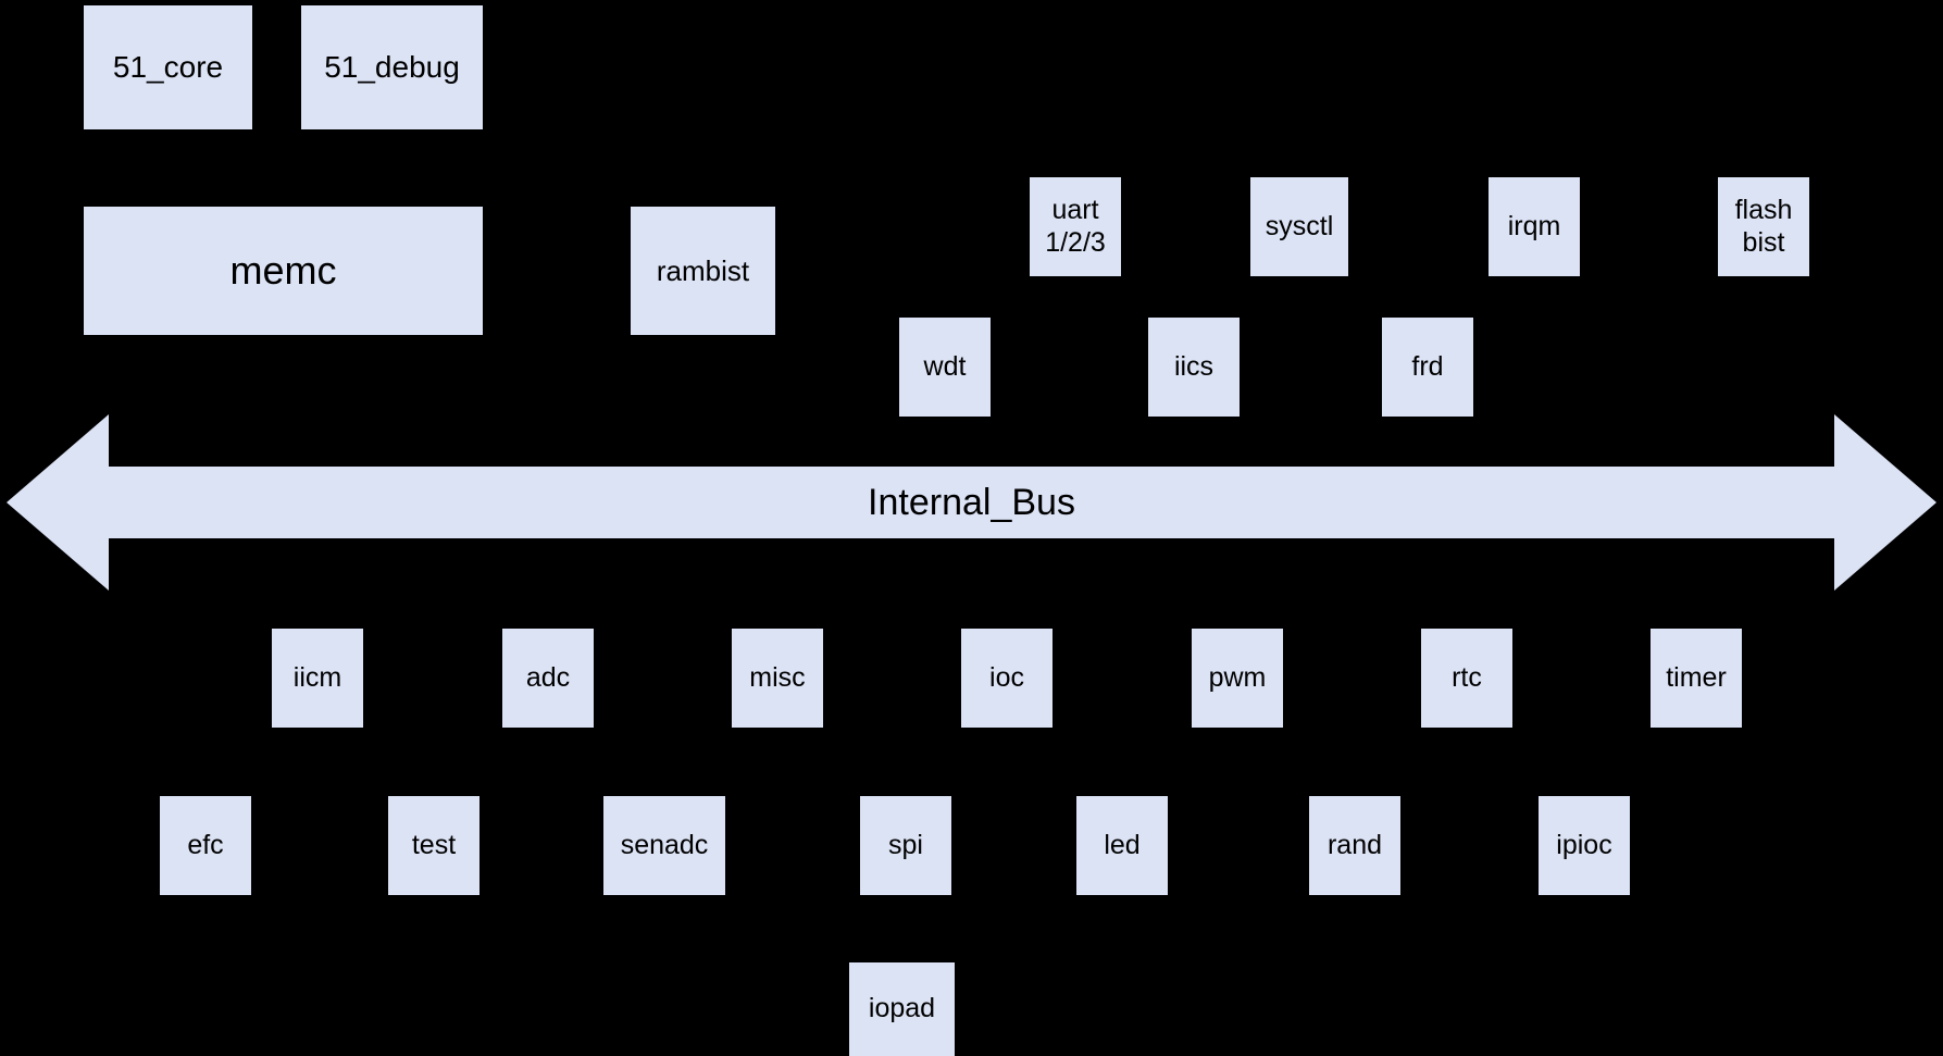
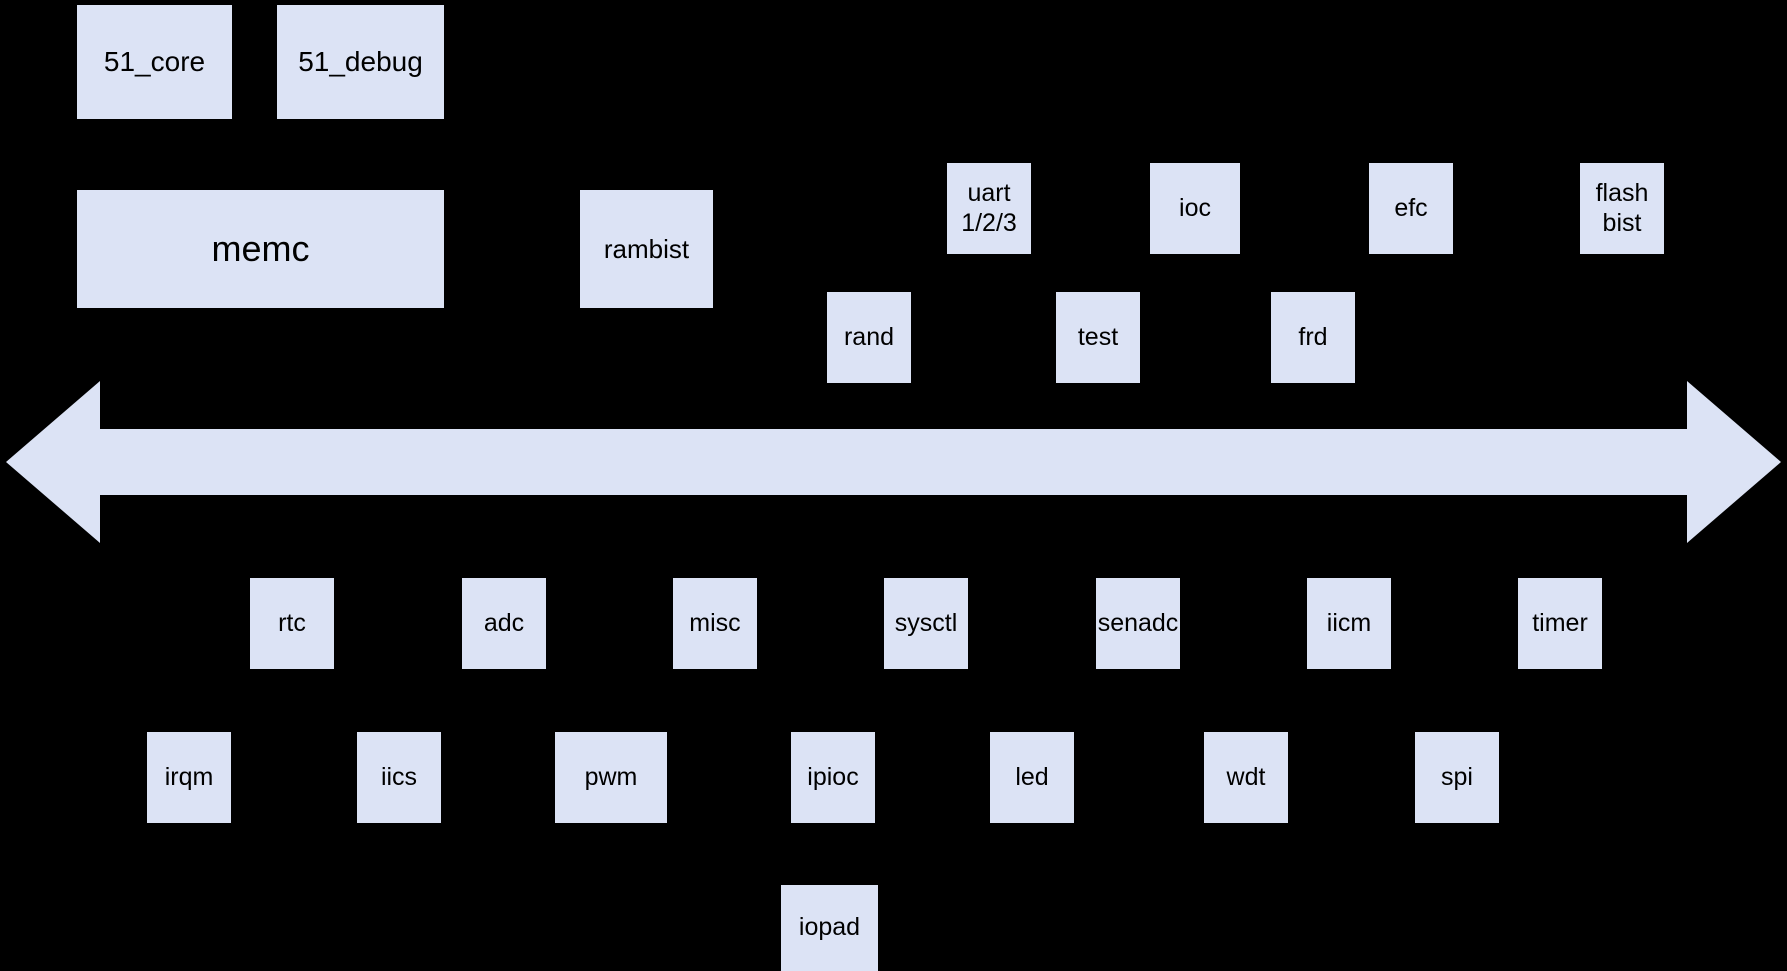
- Internal_Bus
  51_core
  51_debug
  memc
  rambist
  uart
  1/2/3
- sysctl
+ ioc
- irqm
+ efc
  flash
  bist
- wdt
+ rand
- iics
+ test
  frd
- iicm
+ rtc
  adc
  misc
- ioc
+ sysctl
- pwm
+ senadc
- rtc
+ iicm
  timer
- efc
+ irqm
- test
+ iics
- senadc
+ pwm
- spi
+ ipioc
  led
- rand
+ wdt
- ipioc
+ spi
  iopad
